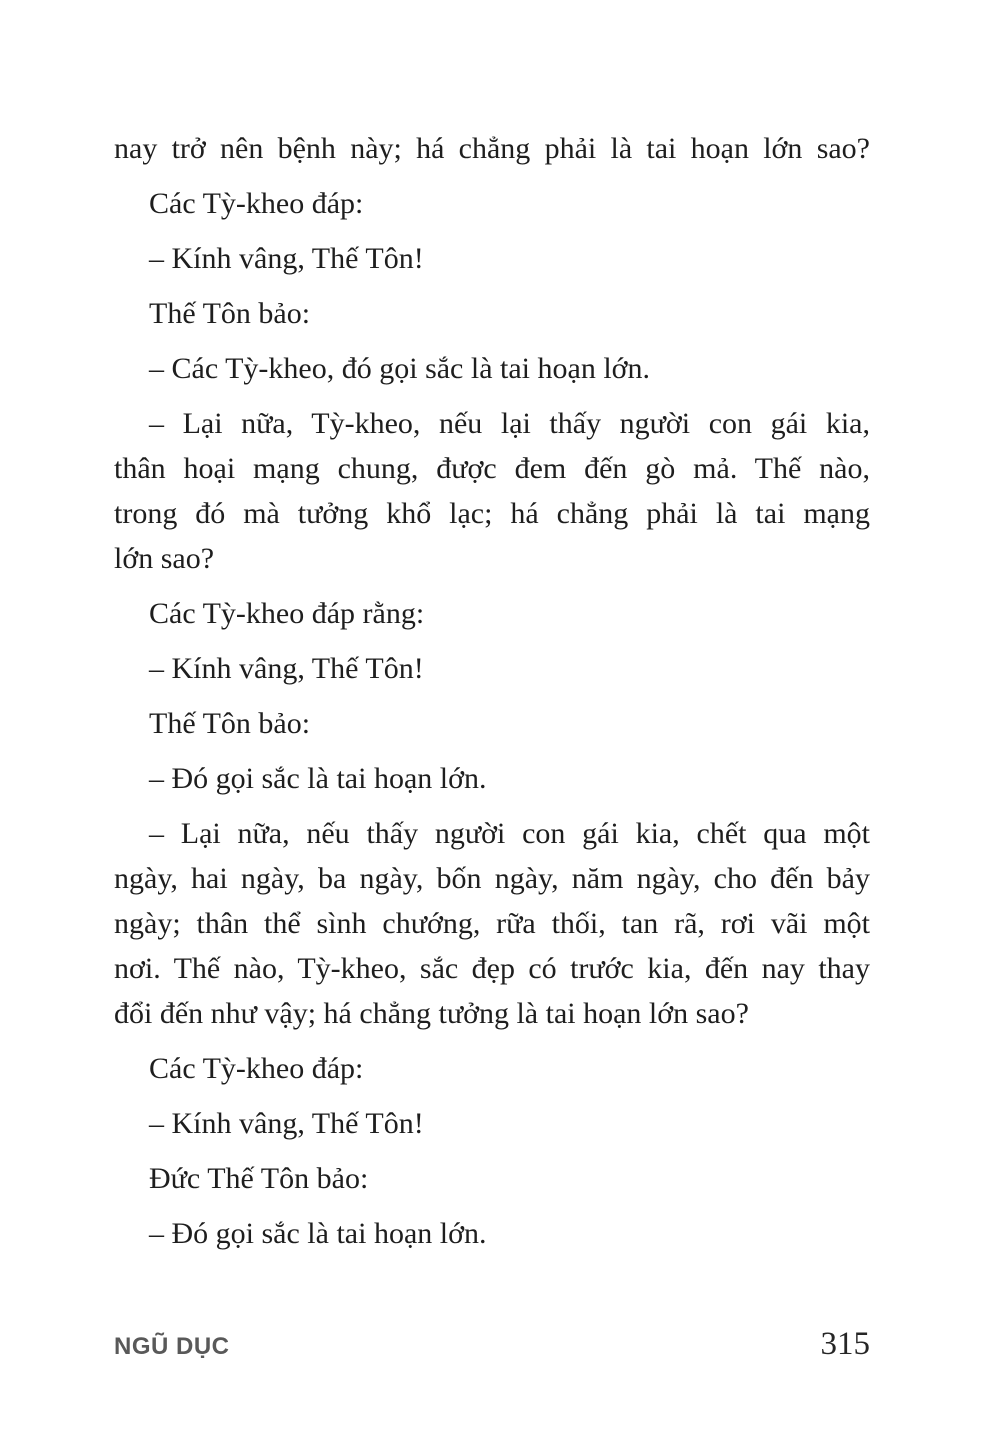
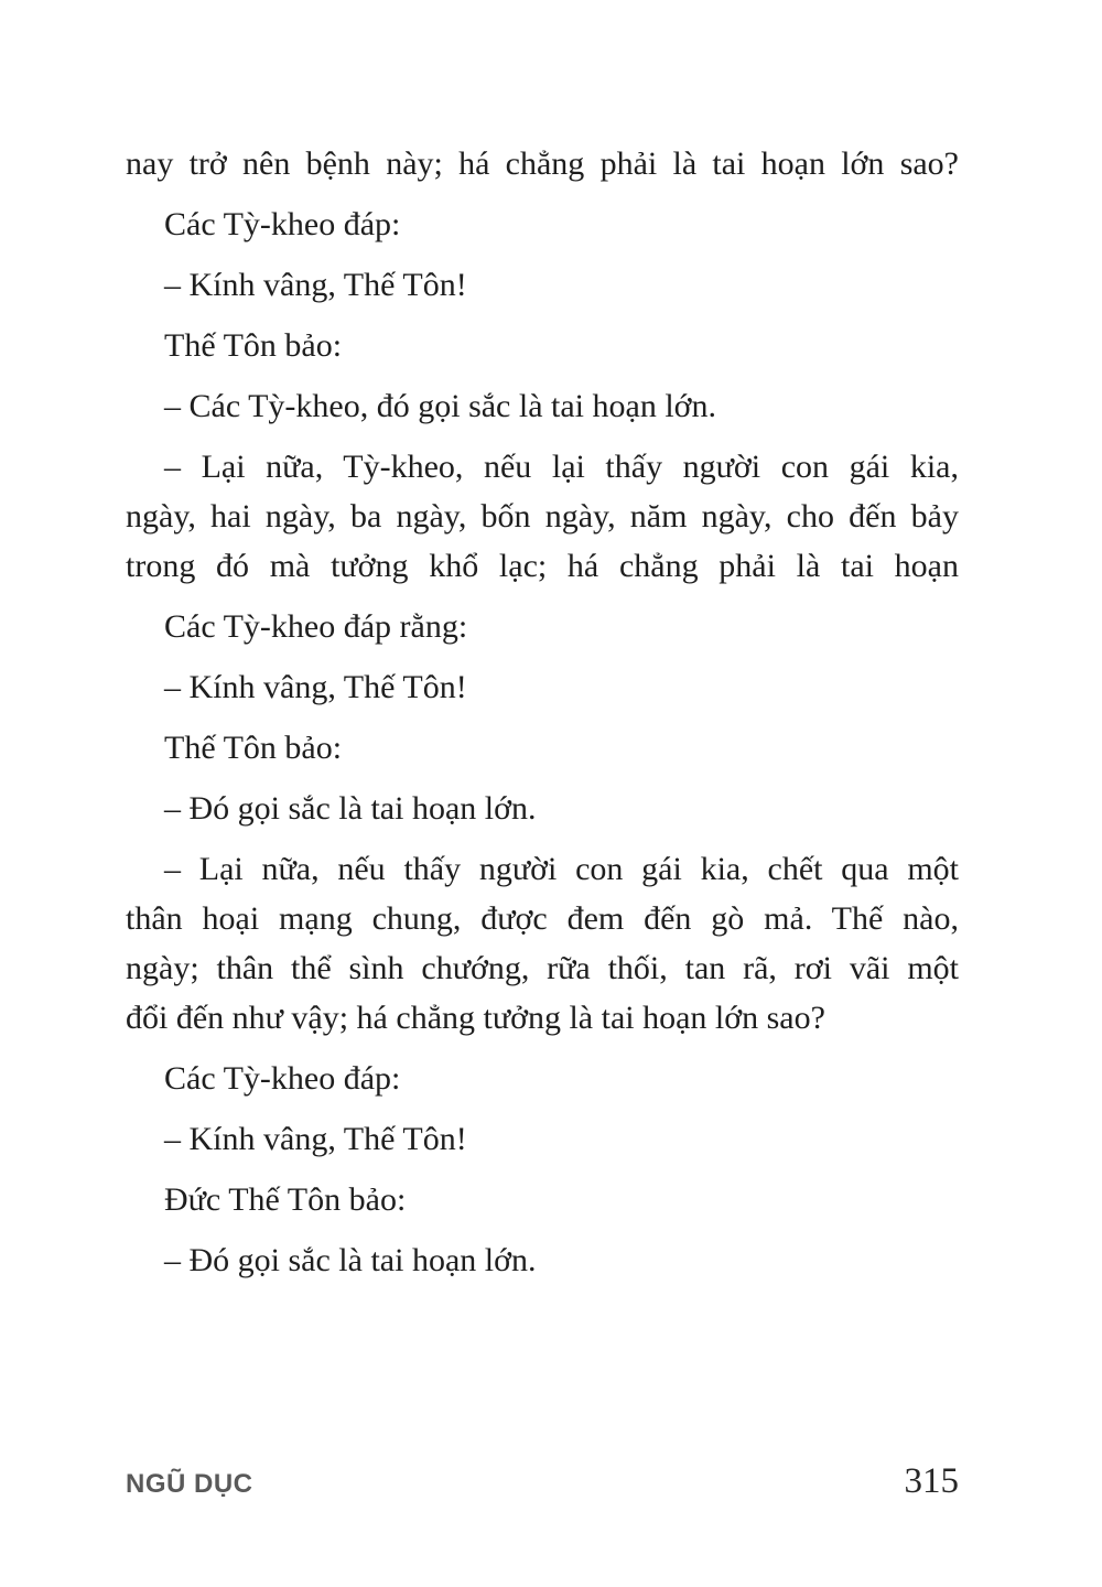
  nay trở nên bệnh này; há chẳng phải là tai hoạn lớn sao?
  Các Tỳ-kheo đáp:
  – Kính vâng, Thế Tôn!
  Thế Tôn bảo:
  – Các Tỳ-kheo, đó gọi sắc là tai hoạn lớn.
  – Lại nữa, Tỳ-kheo, nếu lại thấy người con gái kia,
- thân hoại mạng chung, được đem đến gò mả. Thế nào,
+ ngày, hai ngày, ba ngày, bốn ngày, năm ngày, cho đến bảy
- trong đó mà tưởng khổ lạc; há chẳng phải là tai mạng
+ trong đó mà tưởng khổ lạc; há chẳng phải là tai hoạn
- lớn sao?
  Các Tỳ-kheo đáp rằng:
  – Kính vâng, Thế Tôn!
  Thế Tôn bảo:
  – Đó gọi sắc là tai hoạn lớn.
  – Lại nữa, nếu thấy người con gái kia, chết qua một
- ngày, hai ngày, ba ngày, bốn ngày, năm ngày, cho đến bảy
+ thân hoại mạng chung, được đem đến gò mả. Thế nào,
  ngày; thân thể sình chướng, rữa thối, tan rã, rơi vãi một
- nơi. Thế nào, Tỳ-kheo, sắc đẹp có trước kia, đến nay thay
  đổi đến như vậy; há chẳng tưởng là tai hoạn lớn sao?
  Các Tỳ-kheo đáp:
  – Kính vâng, Thế Tôn!
  Đức Thế Tôn bảo:
  – Đó gọi sắc là tai hoạn lớn.
  NGŨ DỤC
  315
